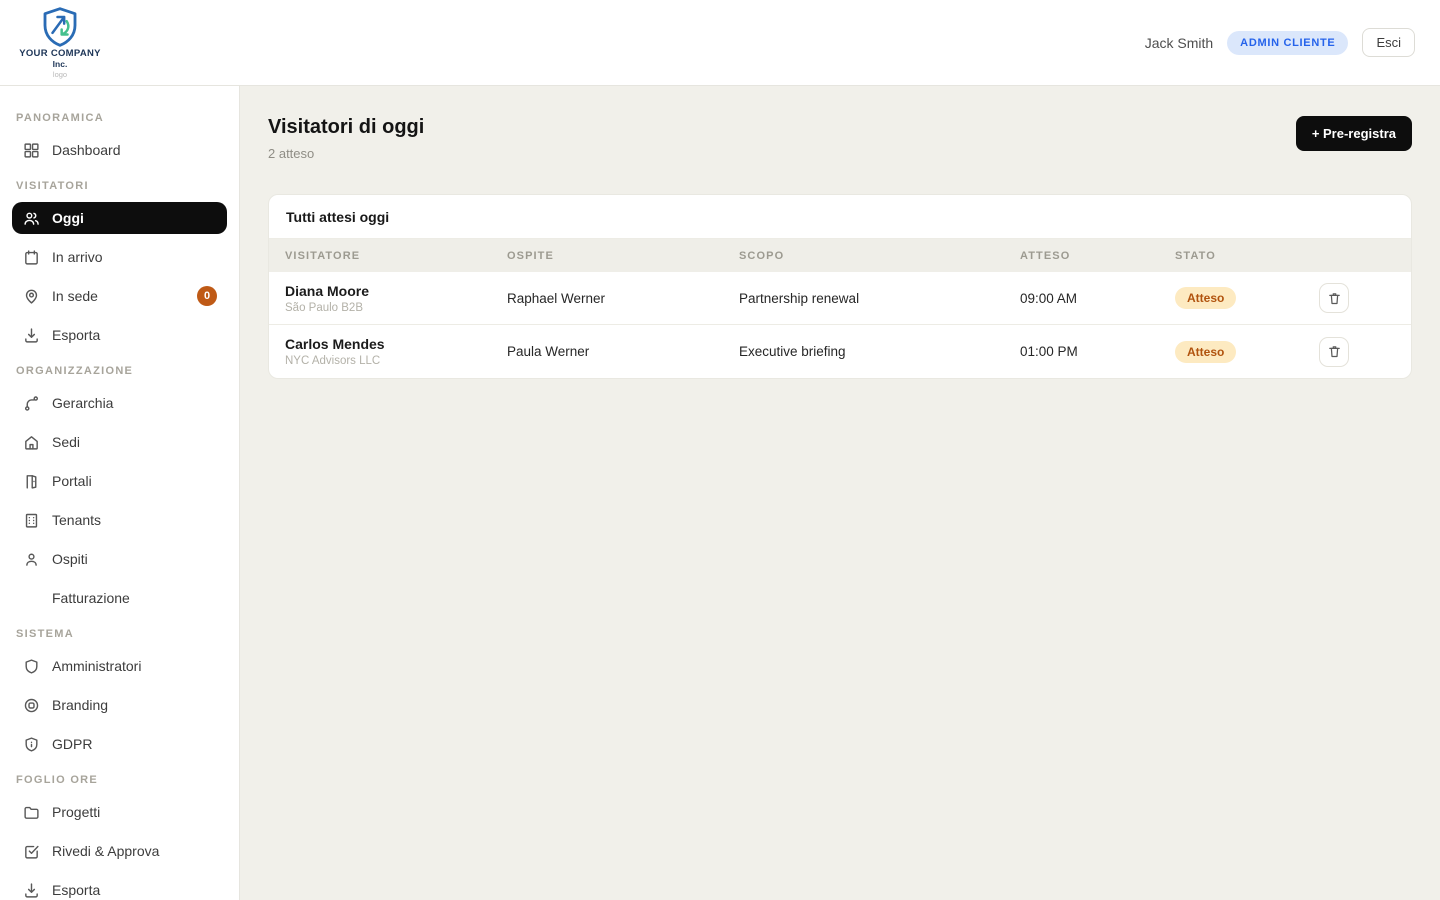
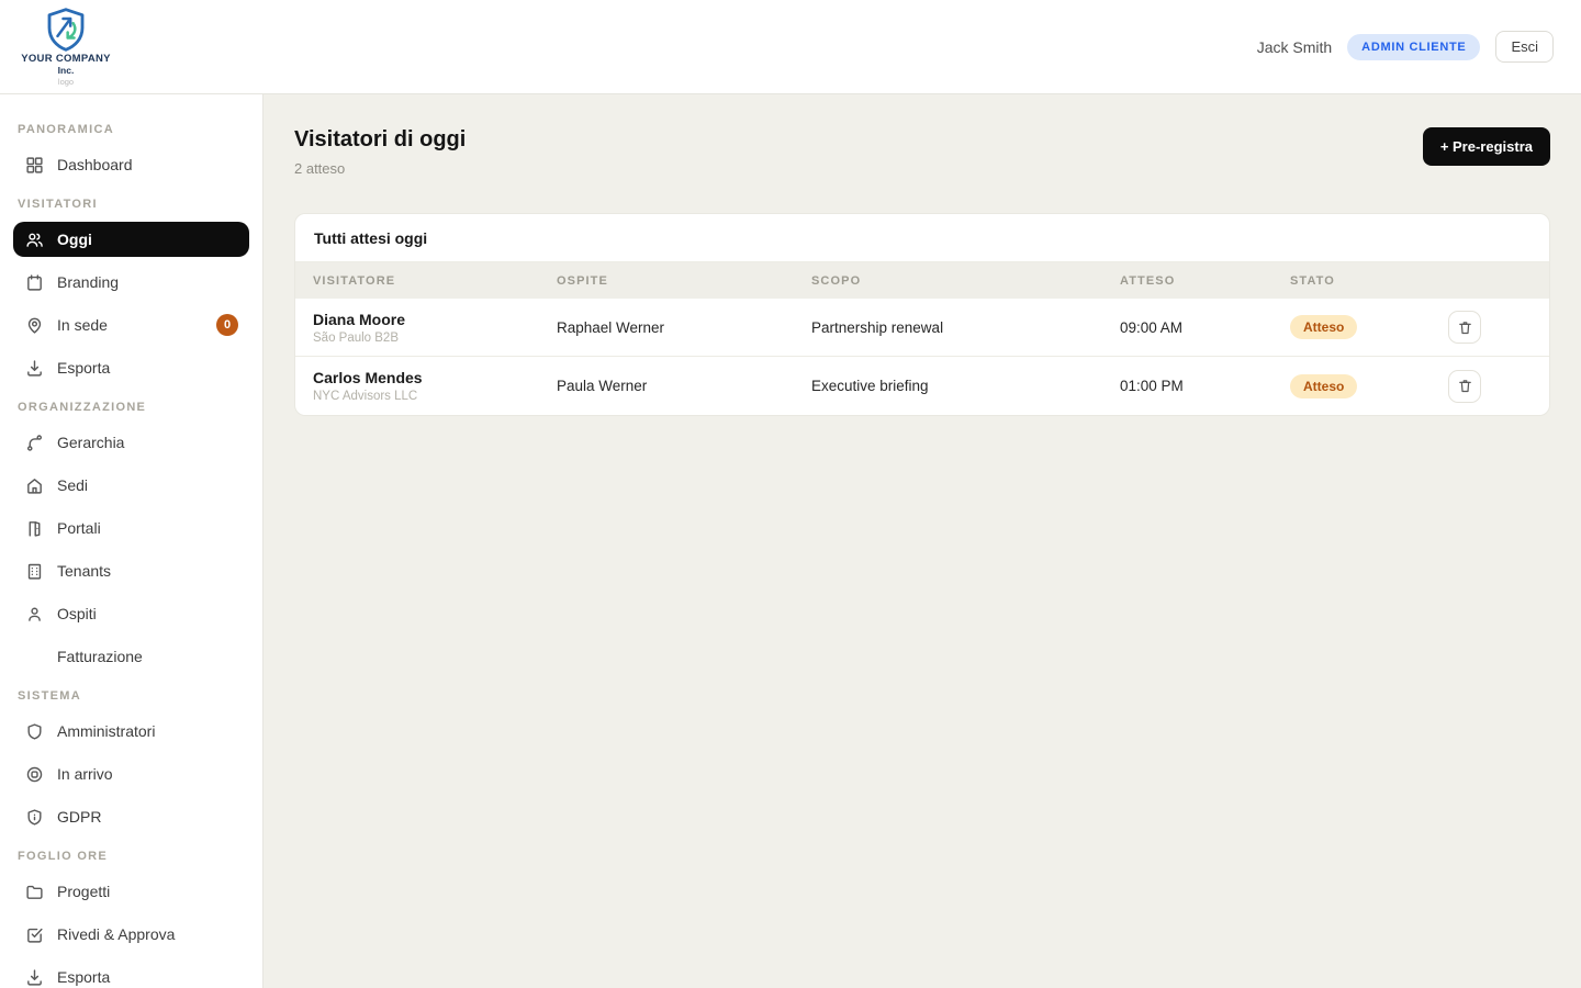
  YOUR COMPANY
  Inc.
  logo
  Jack Smith
  ADMIN CLIENTE
  Esci
  PANORAMICA
  Dashboard
  VISITATORI
  Oggi
- In arrivo
+ Branding
  In sede
  0
  Esporta
  ORGANIZZAZIONE
  Gerarchia
  Sedi
  Portali
  Tenants
  Ospiti
  Fatturazione
  SISTEMA
  Amministratori
- Branding
+ In arrivo
  GDPR
  FOGLIO ORE
  Progetti
  Rivedi & Approva
  Esporta
  Visitatori di oggi
  2 atteso
  + Pre-registra
  Tutti attesi oggi
  VISITATORE
  OSPITE
  SCOPO
  ATTESO
  STATO
  Diana Moore
  São Paulo B2B
  Raphael Werner
  Partnership renewal
  09:00 AM
  Atteso
  Carlos Mendes
  NYC Advisors LLC
  Paula Werner
  Executive briefing
  01:00 PM
  Atteso
